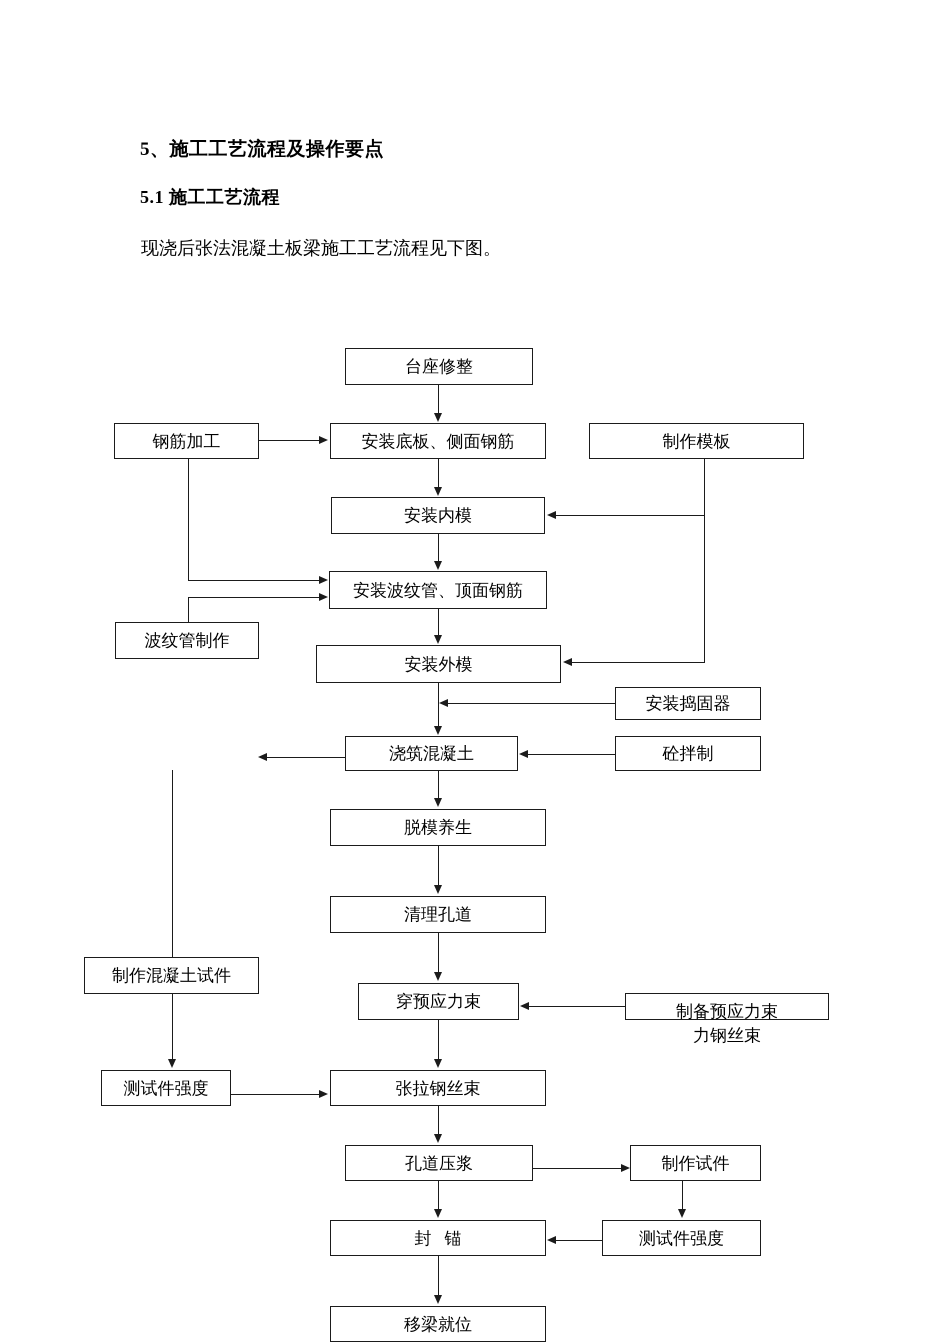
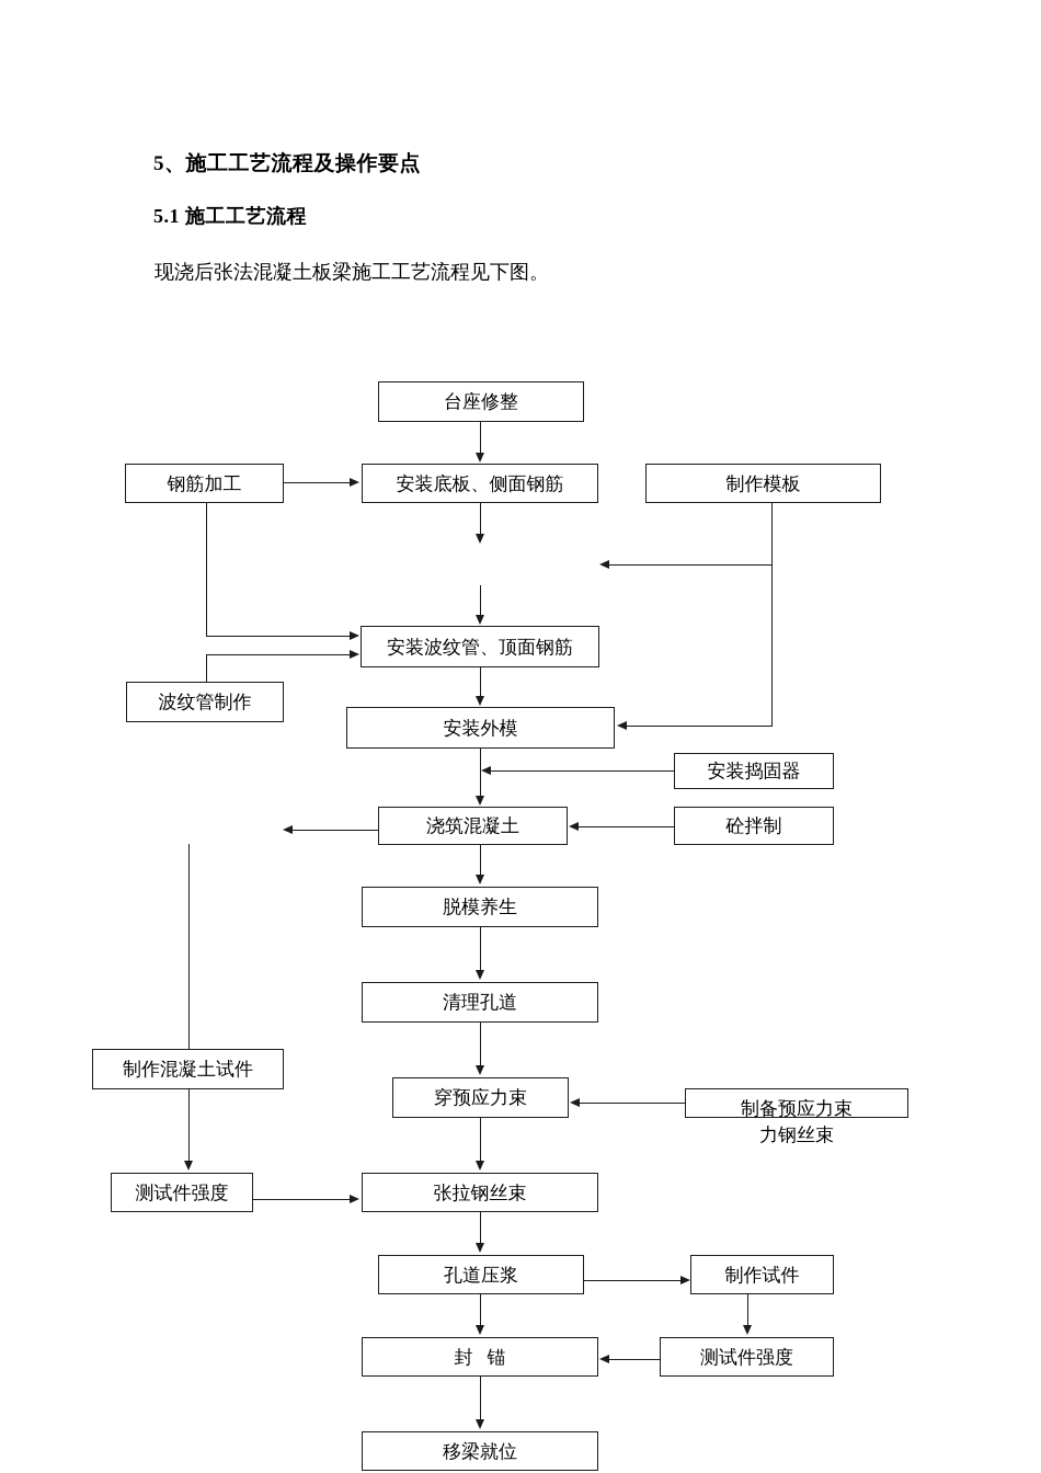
  5、施工工艺流程及操作要点
  5.1 施工工艺流程
  现浇后张法混凝土板梁施工工艺流程见下图。
  台座修整
  钢筋加工
  安装底板、侧面钢筋
  制作模板
- 安装内模
  安装波纹管、顶面钢筋
  波纹管制作
  安装外模
  安装捣固器
  浇筑混凝土
  砼拌制
  脱模养生
  清理孔道
  制作混凝土试件
  穿预应力束
  制备预应力束
  力钢丝束
  测试件强度
  张拉钢丝束
  孔道压浆
  制作试件
  封锚
  测试件强度
  移梁就位
